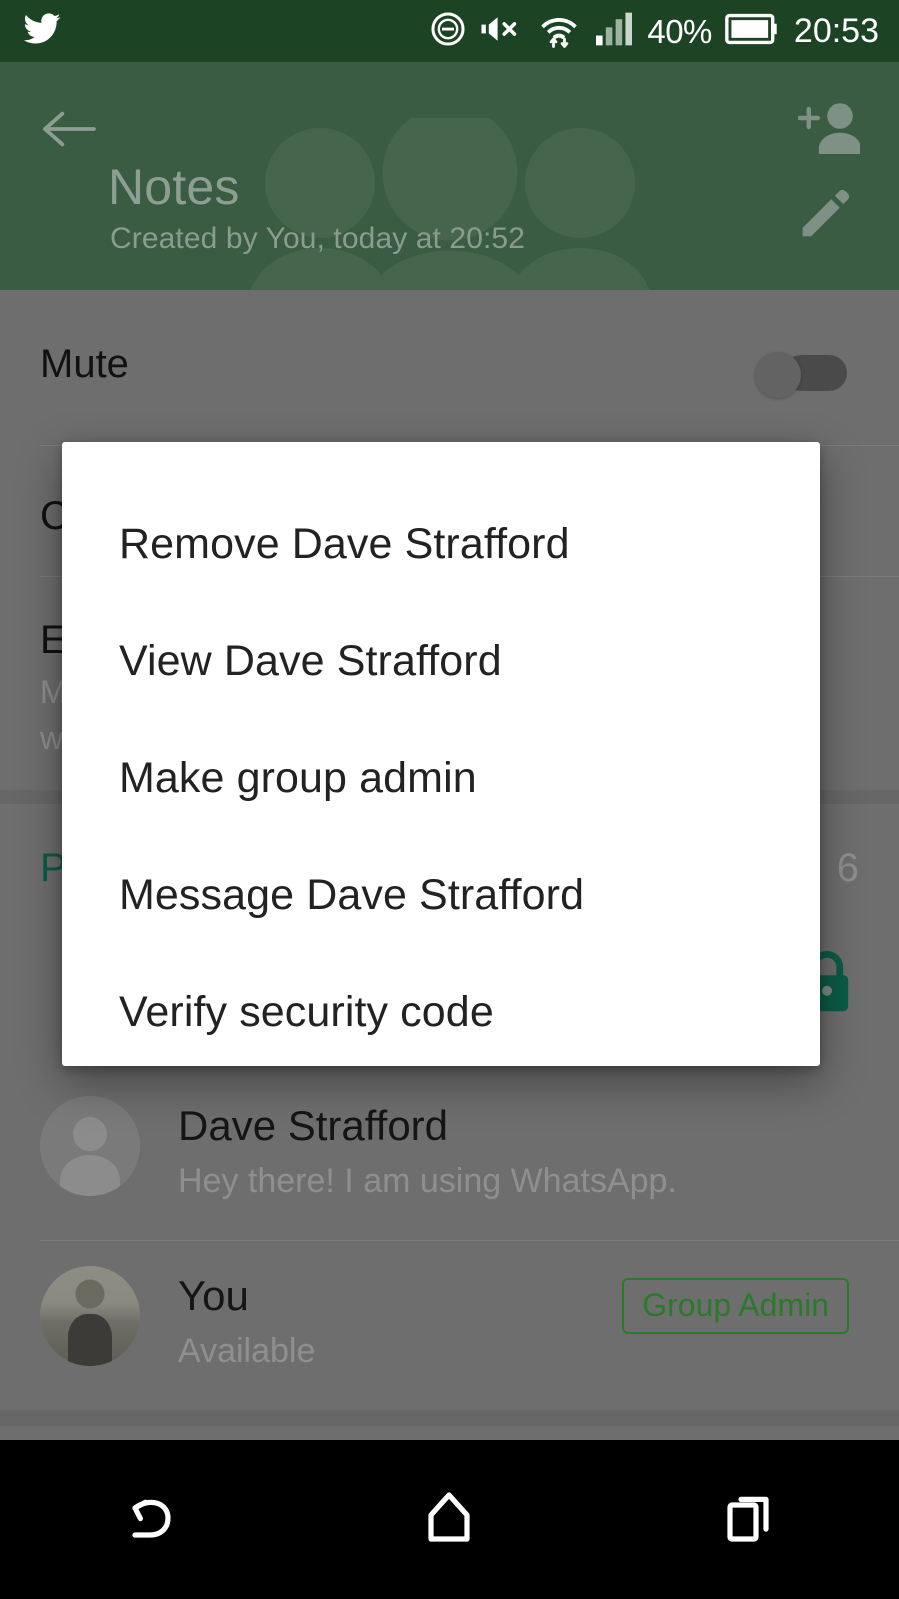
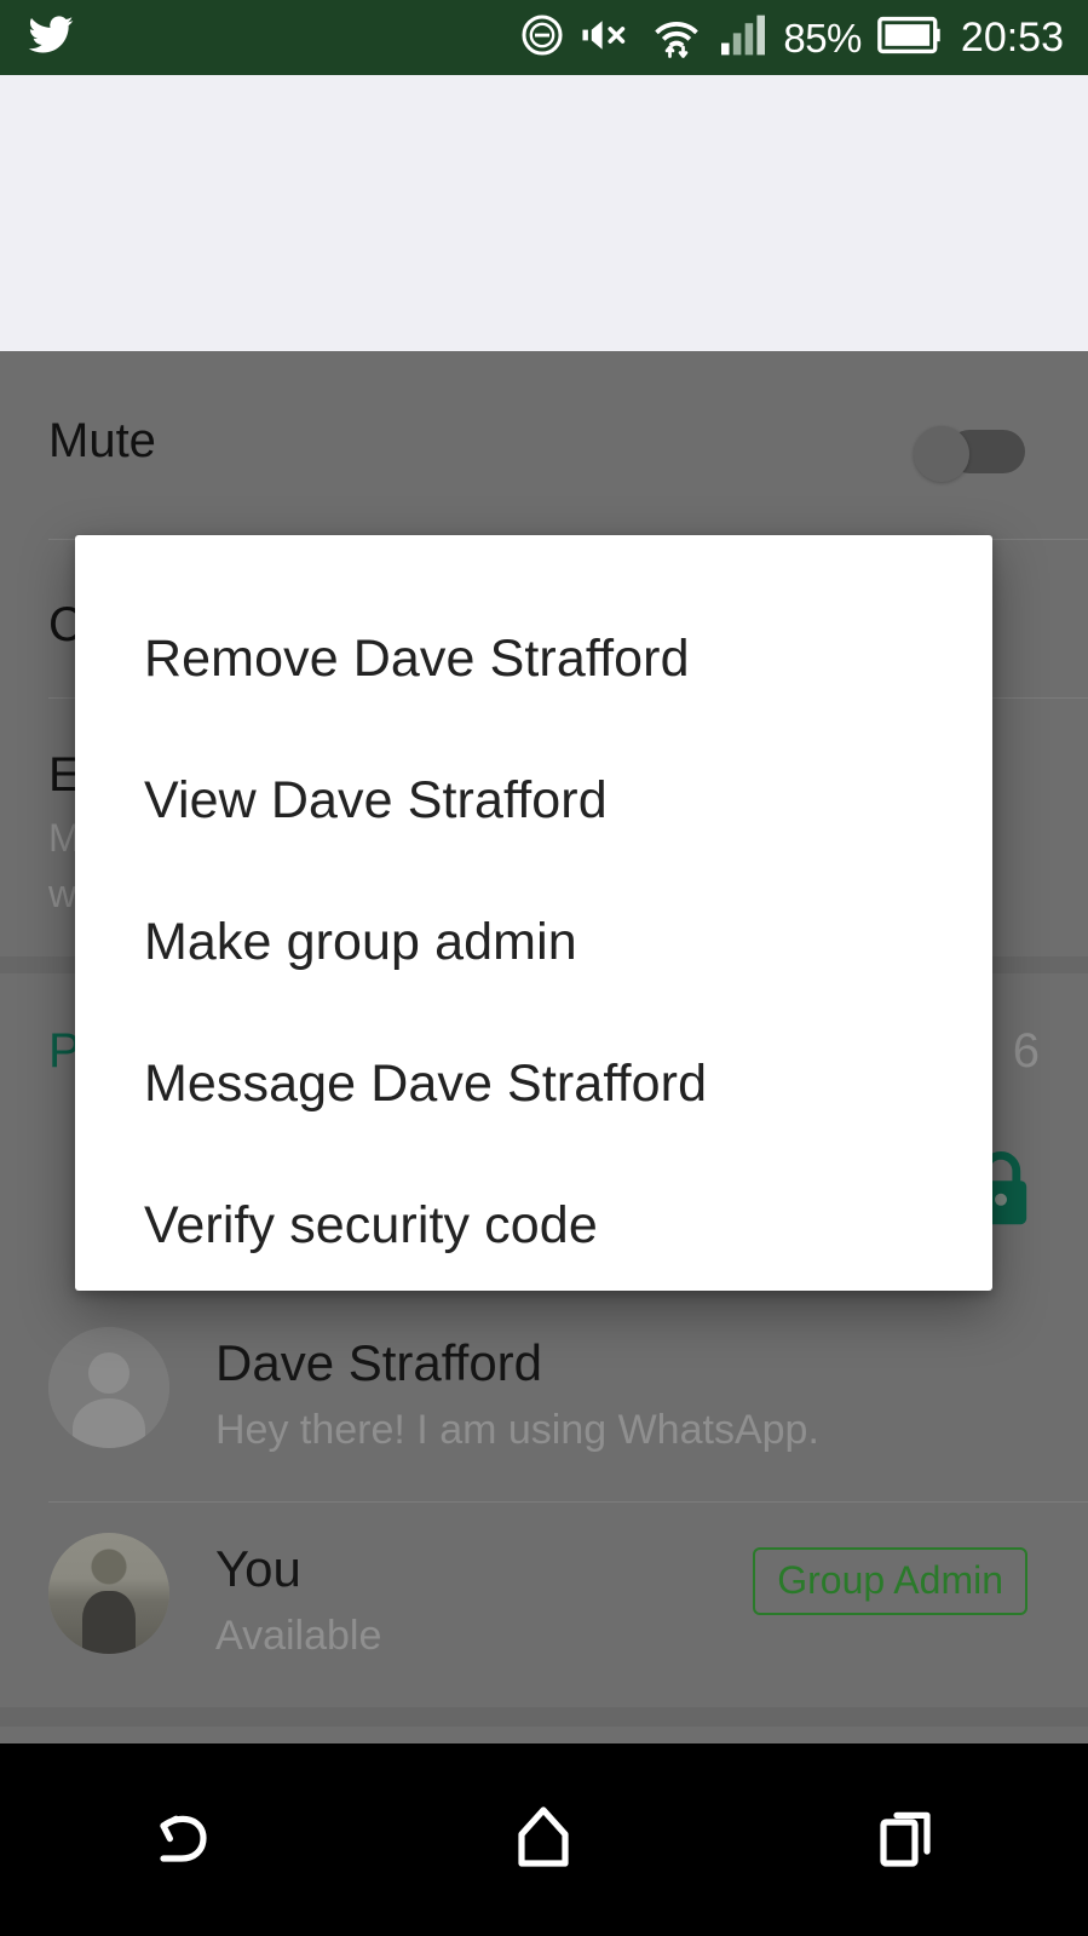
- 40%
+ 85%
  20:53
- Notes
- Created by You, today at 20:52
  Mute
  C
  E
  M
  w
  P
  6
  Dave Strafford
  Hey there! I am using WhatsApp.
  You
  Available
  Group Admin
  Remove Dave Strafford
  View Dave Strafford
  Make group admin
  Message Dave Strafford
  Verify security code
